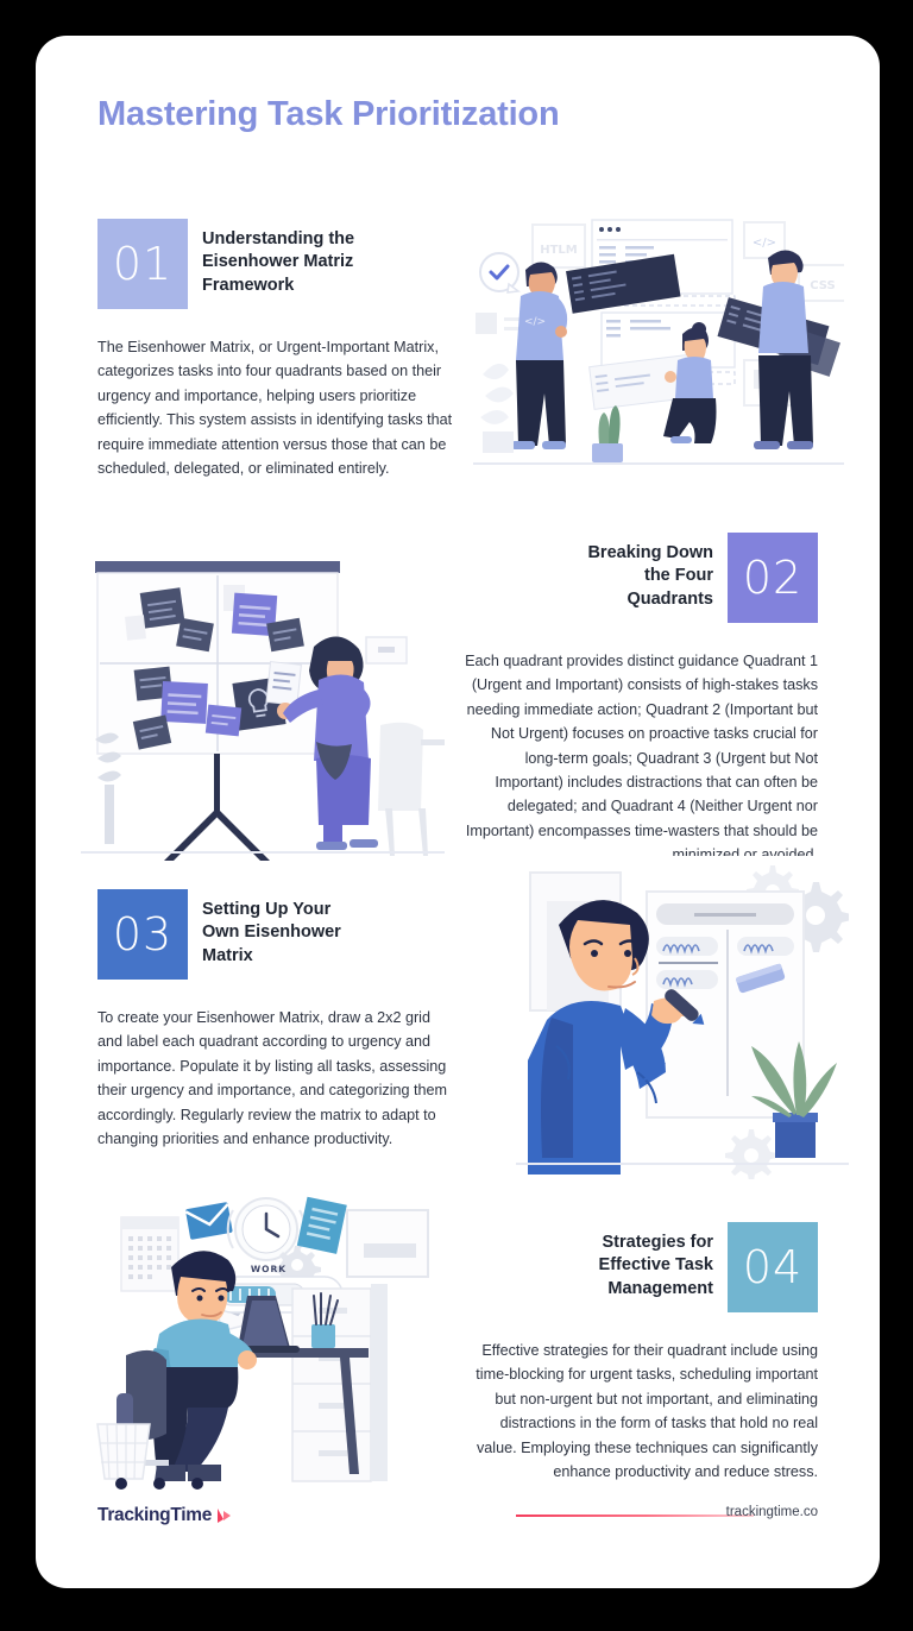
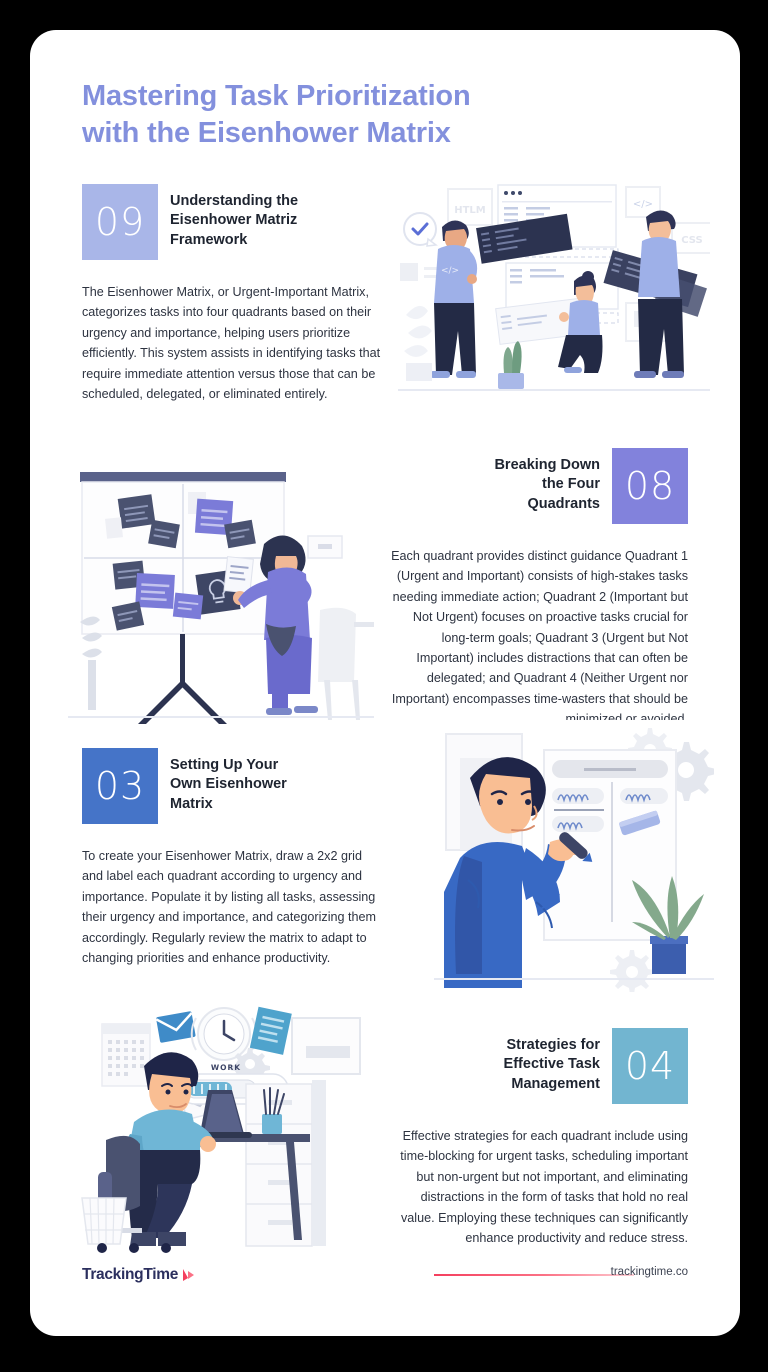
  Mastering Task Prioritization
+ with the Eisenhower Matrix
- 01
+ 09
  Understanding the
  Eisenhower Matriz
  Framework
  The Eisenhower Matrix, or Urgent-Important Matrix, categorizes tasks into four quadrants based on their urgency and importance, helping users prioritize efficiently. This system assists in identifying tasks that require immediate attention versus those that can be scheduled, delegated, or eliminated entirely.
  HTLM
  </>
  CSS
  </>
- 02
+ 08
  Breaking Down
  the Four
  Quadrants
  Each quadrant provides distinct guidance Quadrant 1 (Urgent and Important) consists of high-stakes tasks needing immediate action; Quadrant 2 (Important but Not Urgent) focuses on proactive tasks crucial for long-term goals; Quadrant 3 (Urgent but Not Important) includes distractions that can often be delegated; and Quadrant 4 (Neither Urgent nor Important) encompasses time-wasters that should be minimized or avoided.
  03
  Setting Up Your
  Own Eisenhower
  Matrix
  To create your Eisenhower Matrix, draw a 2x2 grid and label each quadrant according to urgency and importance. Populate it by listing all tasks, assessing their urgency and importance, and categorizing them accordingly. Regularly review the matrix to adapt to changing priorities and enhance productivity.
  04
  Strategies for
  Effective Task
  Management
- Effective strategies for their quadrant include using time-blocking for urgent tasks, scheduling important but non-urgent but not important, and eliminating distractions in the form of tasks that hold no real value. Employing these techniques can significantly enhance productivity and reduce stress.
+ Effective strategies for each quadrant include using time-blocking for urgent tasks, scheduling important but non-urgent but not important, and eliminating distractions in the form of tasks that hold no real value. Employing these techniques can significantly enhance productivity and reduce stress.
  WORK
  TrackingTime
  trackingtime.co
